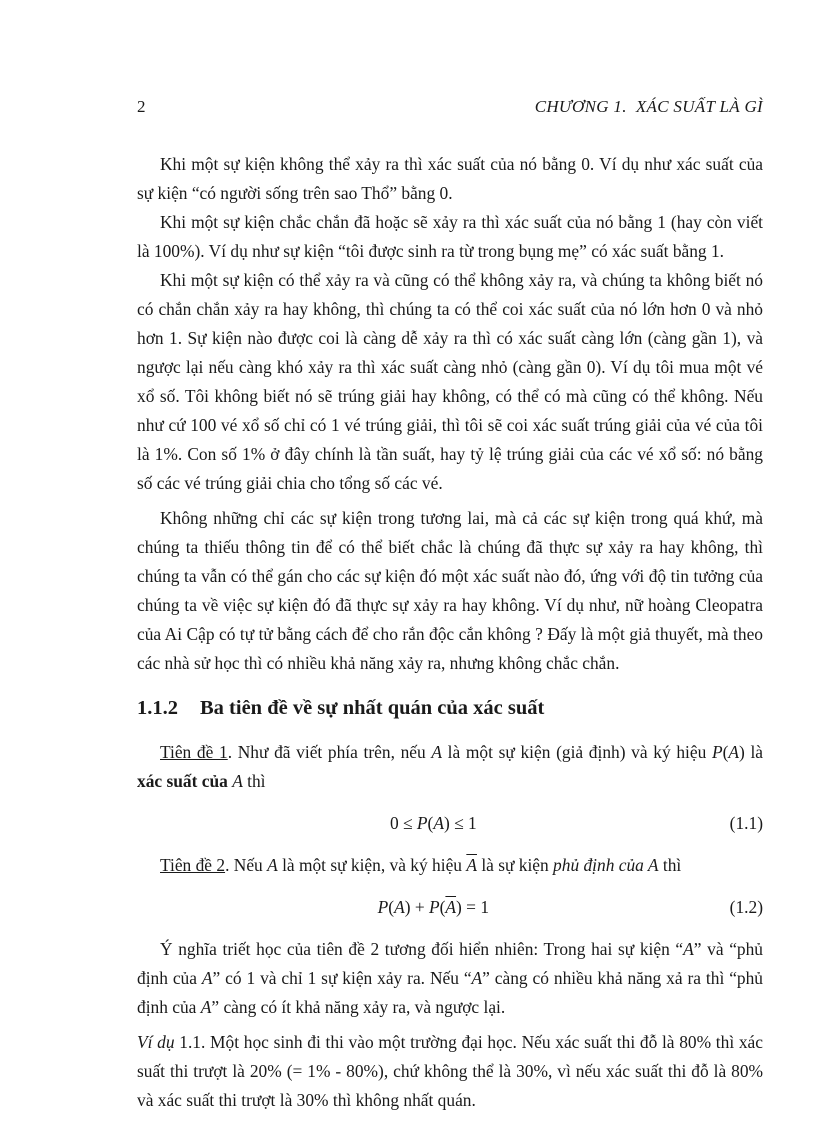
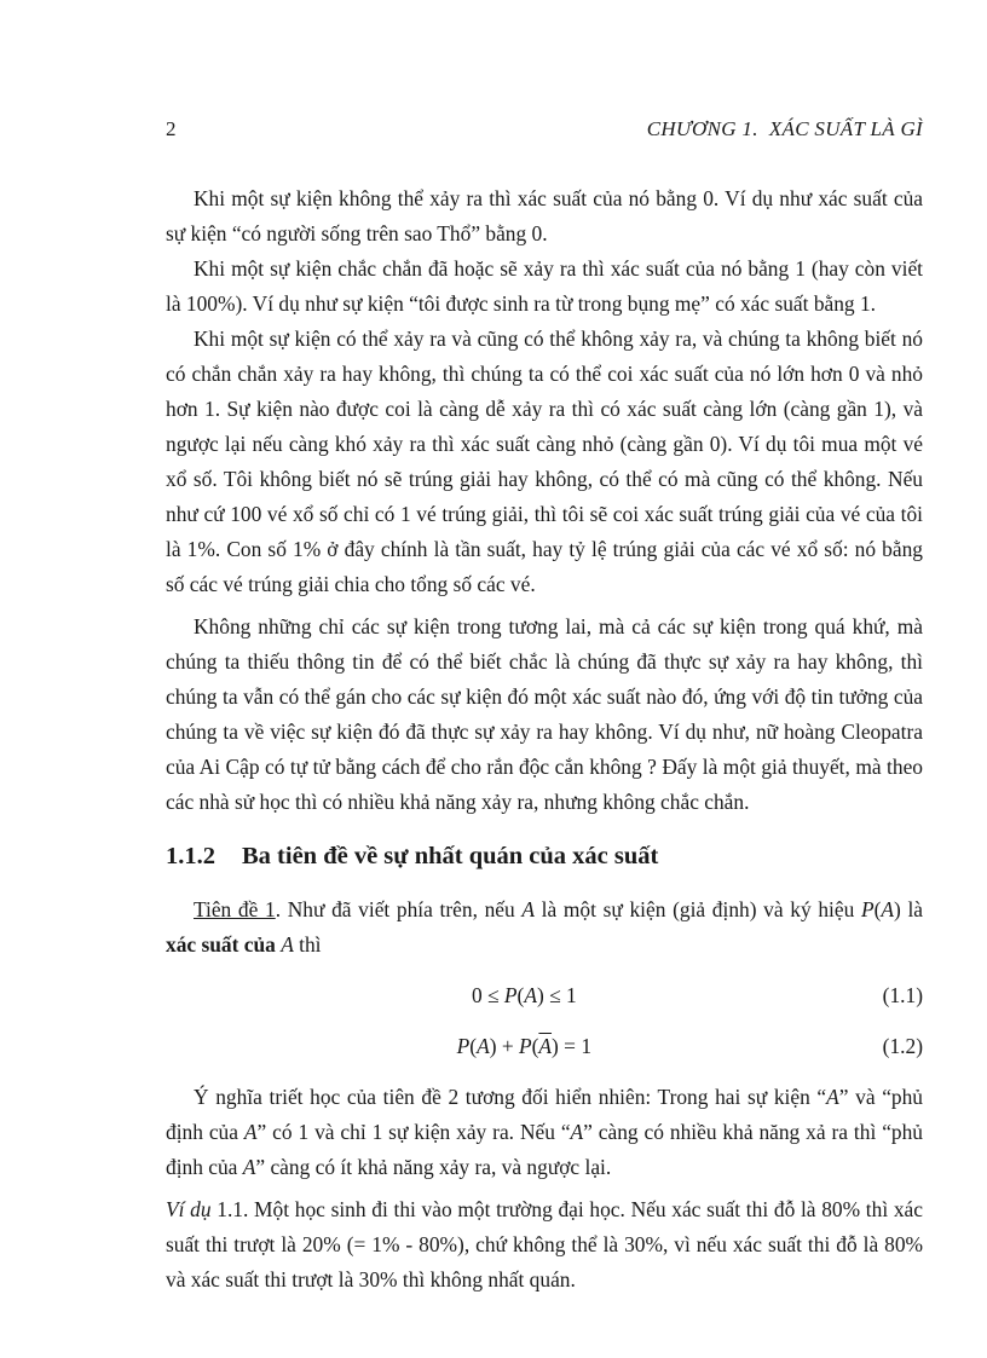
  2
  CHƯƠNG 1. XÁC SUẤT LÀ GÌ
  Khi một sự kiện không thể xảy ra thì xác suất của nó bằng 0. Ví dụ như xác suất của sự kiện “có người sống trên sao Thổ” bằng 0.
  Khi một sự kiện chắc chắn đã hoặc sẽ xảy ra thì xác suất của nó bằng 1 (hay còn viết là 100%). Ví dụ như sự kiện “tôi được sinh ra từ trong bụng mẹ” có xác suất bằng 1.
  Khi một sự kiện có thể xảy ra và cũng có thể không xảy ra, và chúng ta không biết nó có chắn chắn xảy ra hay không, thì chúng ta có thể coi xác suất của nó lớn hơn 0 và nhỏ hơn 1. Sự kiện nào được coi là càng dễ xảy ra thì có xác suất càng lớn (càng gần 1), và ngược lại nếu càng khó xảy ra thì xác suất càng nhỏ (càng gần 0). Ví dụ tôi mua một vé xổ số. Tôi không biết nó sẽ trúng giải hay không, có thể có mà cũng có thể không. Nếu như cứ 100 vé xổ số chỉ có 1 vé trúng giải, thì tôi sẽ coi xác suất trúng giải của vé của tôi là 1%. Con số 1% ở đây chính là tần suất, hay tỷ lệ trúng giải của các vé xổ số: nó bằng số các vé trúng giải chia cho tổng số các vé.
  Không những chỉ các sự kiện trong tương lai, mà cả các sự kiện trong quá khứ, mà chúng ta thiếu thông tin để có thể biết chắc là chúng đã thực sự xảy ra hay không, thì chúng ta vẫn có thể gán cho các sự kiện đó một xác suất nào đó, ứng với độ tin tưởng của chúng ta về việc sự kiện đó đã thực sự xảy ra hay không. Ví dụ như, nữ hoàng Cleopatra của Ai Cập có tự tử bằng cách để cho rắn độc cắn không ? Đấy là một giả thuyết, mà theo các nhà sử học thì có nhiều khả năng xảy ra, nhưng không chắc chắn.
  1.1.2
  Ba tiên đề về sự nhất quán của xác suất
  Tiên đề 1. Như đã viết phía trên, nếu A là một sự kiện (giả định) và ký hiệu P(A) là xác suất của A thì
  0 ≤ P(A) ≤ 1
  (1.1)
- Tiên đề 2. Nếu A là một sự kiện, và ký hiệu A là sự kiện phủ định của A thì
  P(A) + P(A) = 1
  (1.2)
  Ý nghĩa triết học của tiên đề 2 tương đối hiển nhiên: Trong hai sự kiện “A” và “phủ định của A” có 1 và chỉ 1 sự kiện xảy ra. Nếu “A” càng có nhiều khả năng xả ra thì “phủ định của A” càng có ít khả năng xảy ra, và ngược lại.
  Ví dụ 1.1. Một học sinh đi thi vào một trường đại học. Nếu xác suất thi đỗ là 80% thì xác suất thi trượt là 20% (= 1% - 80%), chứ không thể là 30%, vì nếu xác suất thi đỗ là 80% và xác suất thi trượt là 30% thì không nhất quán.
